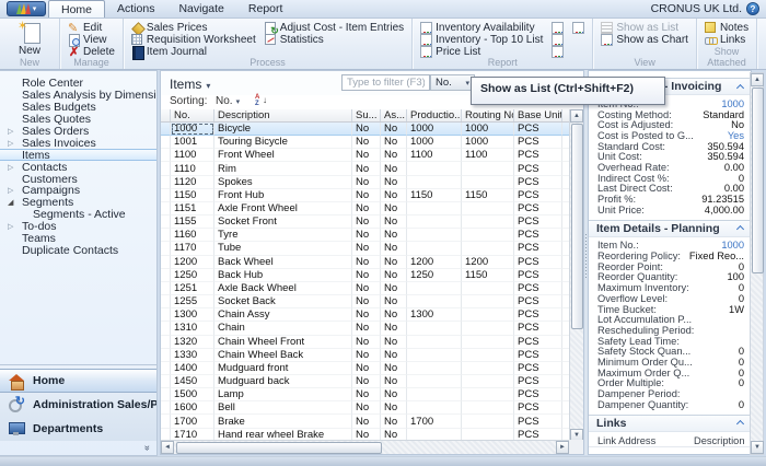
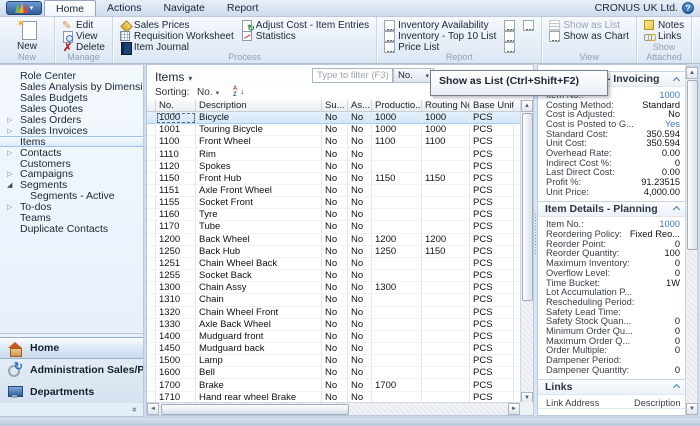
  Home
  Actions
  Navigate
  Report
  CRONUS UK Ltd.
  ?
  New
  New
  Edit
  View
  Delete
  Manage
  Sales Prices
  Requisition Worksheet
  Item Journal
  Adjust Cost - Item Entries
  Statistics
  Process
  Inventory Availability
  Inventory - Top 10 List
  Price List
  Report
  Show as List
  Show as Chart
  View
  Notes
  Links
  Show Attached
  Role Center
  Sales Analysis by Dimensi
  Sales Budgets
  Sales Quotes
  Sales Orders
  Sales Invoices
  Items
  Contacts
  Customers
  Campaigns
  Segments
  Segments - Active
  To-dos
  Teams
  Duplicate Contacts
  Home
  Administration Sales/P
  Departments
  Items ▾
  Type to filter (F3)
  No.
  Sorting:
  No.
  ↓
  No.
  Description
  Su...
  As...
  Productio...
  Routing No
  Base Unit
  1000
  Bicycle
  No
  No
  1000
  1000
  PCS
  1001
  Touring Bicycle
  No
  No
  1000
  1000
  PCS
  1100
  Front Wheel
  No
  No
  1100
  1100
  PCS
  1110
  Rim
  No
  No
  PCS
  1120
  Spokes
  No
  No
  PCS
  1150
  Front Hub
  No
  No
  1150
  1150
  PCS
  1151
  Axle Front Wheel
  No
  No
  PCS
  1155
  Socket Front
  No
  No
  PCS
  1160
  Tyre
  No
  No
  PCS
  1170
  Tube
  No
  No
  PCS
  1200
  Back Wheel
  No
  No
  1200
  1200
  PCS
  1250
  Back Hub
  No
  No
  1250
  1150
  PCS
  1251
- Axle Back Wheel
+ Chain Wheel Back
  No
  No
  PCS
  1255
  Socket Back
  No
  No
  PCS
  1300
  Chain Assy
  No
  No
  1300
  PCS
  1310
  Chain
  No
  No
  PCS
  1320
  Chain Wheel Front
  No
  No
  PCS
  1330
- Chain Wheel Back
+ Axle Back Wheel
  No
  No
  PCS
  1400
  Mudguard front
  No
  No
  PCS
  1450
  Mudguard back
  No
  No
  PCS
  1500
  Lamp
  No
  No
  PCS
  1600
  Bell
  No
  No
  PCS
  1700
  Brake
  No
  No
  1700
  PCS
  1710
  Hand rear wheel Brake
  No
  No
  PCS
  1000
  Costing Method:
  Standard
  Cost is Adjusted:
  No
  Cost is Posted to G...
  Yes
  Standard Cost:
  350.594
  Unit Cost:
  350.594
  Overhead Rate:
  0.00
  Indirect Cost %:
  0
  Last Direct Cost:
  0.00
  Profit %:
  91.23515
  Unit Price:
  4,000.00
  Item Details - Planning
  Item No.:
  1000
  Reordering Policy:
  Fixed Reo...
  Reorder Point:
  0
  Reorder Quantity:
  100
  Maximum Inventory:
  0
  Overflow Level:
  0
  Time Bucket:
  1W
  Lot Accumulation P...
  Rescheduling Period:
  Safety Lead Time:
  Safety Stock Quan...
  0
  Minimum Order Qu...
  0
  Maximum Order Q...
  0
  Order Multiple:
  0
  Dampener Period:
  Dampener Quantity:
  0
  Links
  Link Address
  Description
  Show as List (Ctrl+Shift+F2)
